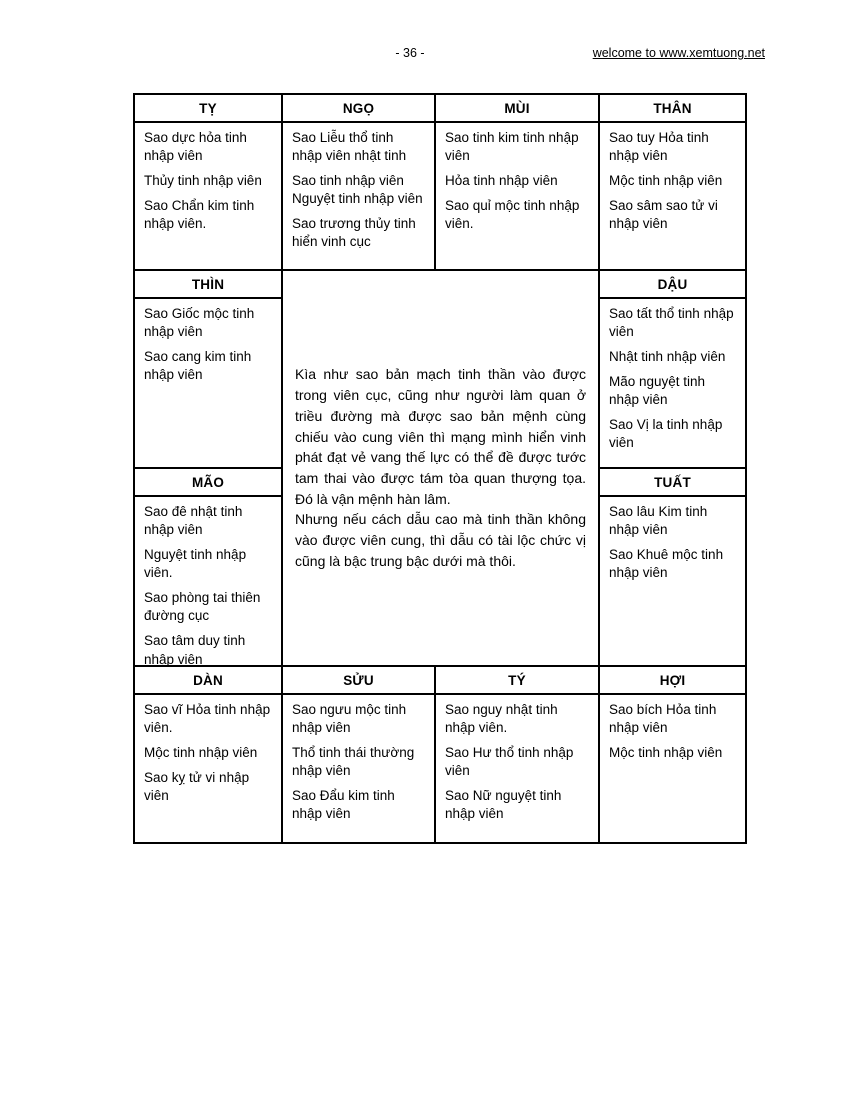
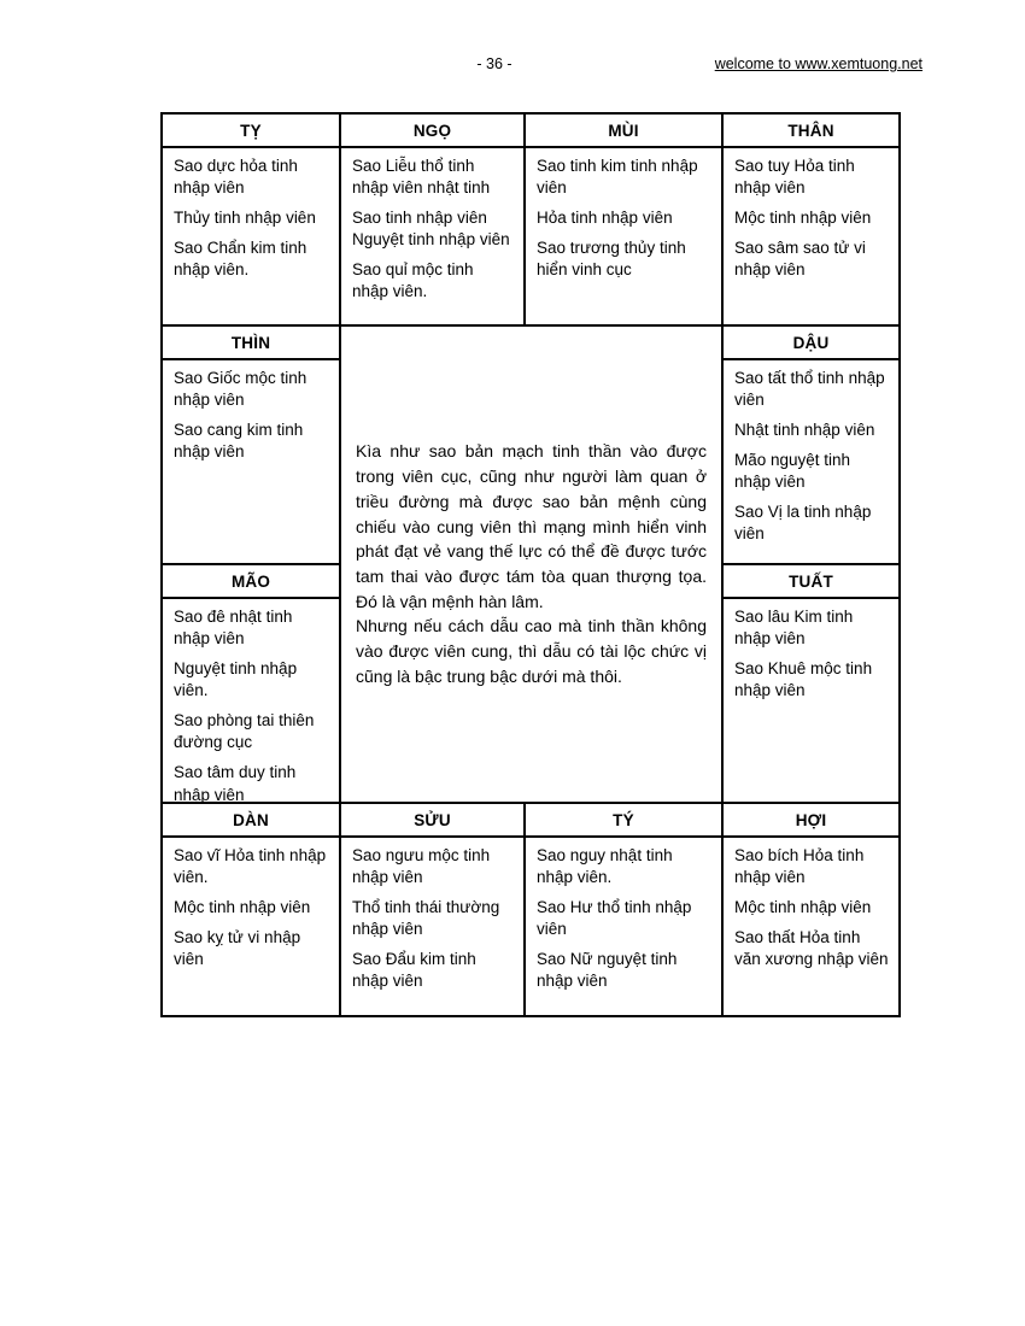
  - 36 -
  welcome to www.xemtuong.net
  TỴ
  NGỌ
  MÙI
  THÂN
  Sao dực hỏa tinh nhập viên
  Thủy tinh nhập viên
  Sao Chẩn kim tinh nhập viên.
  Sao Liễu thổ tinh nhập viên nhật tinh
  Sao tinh nhập viên Nguyệt tinh nhập viên
- Sao trương thủy tinh hiển vinh cục
+ Sao quỉ mộc tinh nhập viên.
  Sao tinh kim tinh nhập viên
  Hỏa tinh nhập viên
- Sao quỉ mộc tinh nhập viên.
+ Sao trương thủy tinh hiển vinh cục
  Sao tuy Hỏa tinh nhập viên
  Mộc tinh nhập viên
  Sao sâm sao tử vi nhập viên
  Kìa như sao bản mạch tinh thần vào được trong viên cục, cũng như người làm quan ở triều đường mà được sao bản mệnh cùng chiếu vào cung viên thì mạng mình hiển vinh phát đạt vẻ vang thế lực có thể đề được tước tam thai vào được tám tòa quan thượng tọa. Đó là vận mệnh hàn lâm.
  Nhưng nếu cách dẫu cao mà tinh thần không vào được viên cung, thì dẫu có tài lộc chức vị cũng là bậc trung bậc dưới mà thôi.
  THÌN
  DẬU
  Sao Giốc mộc tinh nhập viên
  Sao cang kim tinh nhập viên
  Sao tất thổ tinh nhập viên
  Nhật tinh nhập viên
  Mão nguyệt tinh nhập viên
  Sao Vị la tinh nhập viên
  MÃO
  TUẤT
  Sao đê nhật tinh nhập viên
  Nguyệt tinh nhập viên.
  Sao phòng tai thiên đường cục
  Sao tâm duy tinh nhập viên
  Sao lâu Kim tinh nhập viên
  Sao Khuê mộc tinh nhập viên
  DÀN
  SỬU
  TÝ
  HỢI
  Sao vĩ Hỏa tinh nhập viên.
  Mộc tinh nhập viên
  Sao kỵ tử vi nhập viên
  Sao ngưu mộc tinh nhập viên
  Thổ tinh thái thường nhập viên
  Sao Đẩu kim tinh nhập viên
  Sao nguy nhật tinh nhập viên.
  Sao Hư thổ tinh nhập viên
  Sao Nữ nguyệt tinh nhập viên
  Sao bích Hỏa tinh nhập viên
  Mộc tinh nhập viên
+ Sao thất Hỏa tinh văn xương nhập viên
